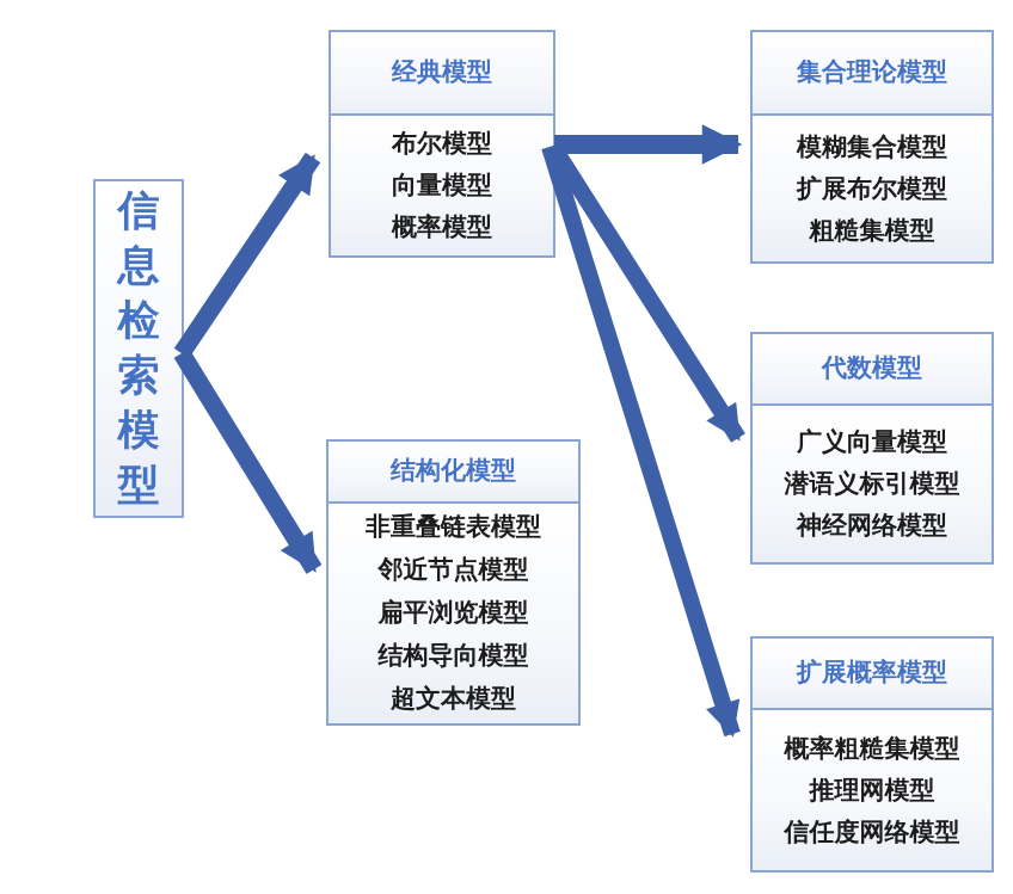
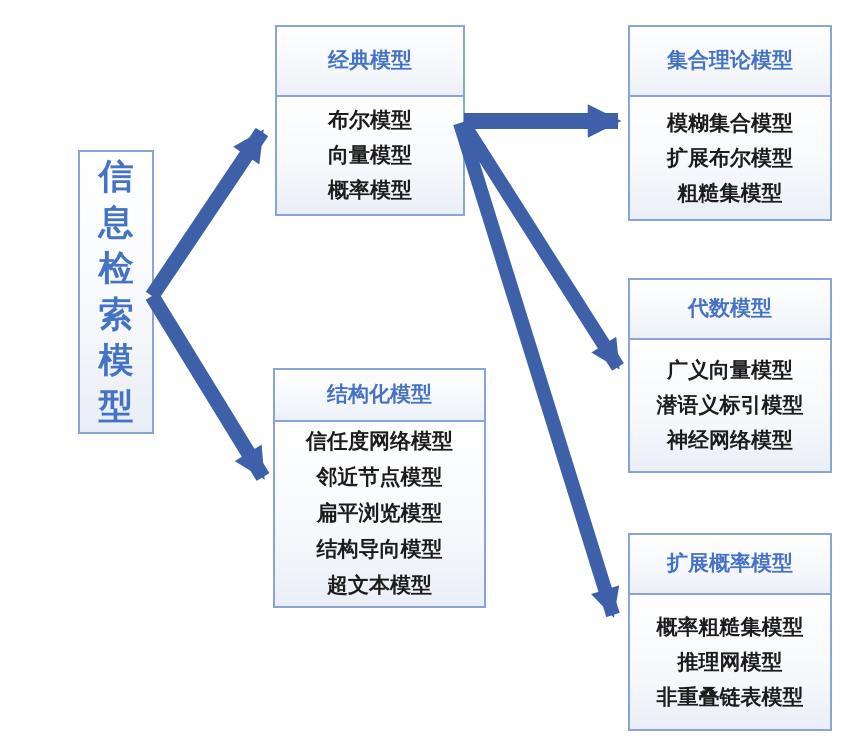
  信息检索模型
  经典模型
  布尔模型
  向量模型
  概率模型
  结构化模型
- 非重叠链表模型
+ 信任度网络模型
  邻近节点模型
  扁平浏览模型
  结构导向模型
  超文本模型
  集合理论模型
  模糊集合模型
  扩展布尔模型
  粗糙集模型
  代数模型
  广义向量模型
  潜语义标引模型
  神经网络模型
  扩展概率模型
  概率粗糙集模型
  推理网模型
- 信任度网络模型
+ 非重叠链表模型
